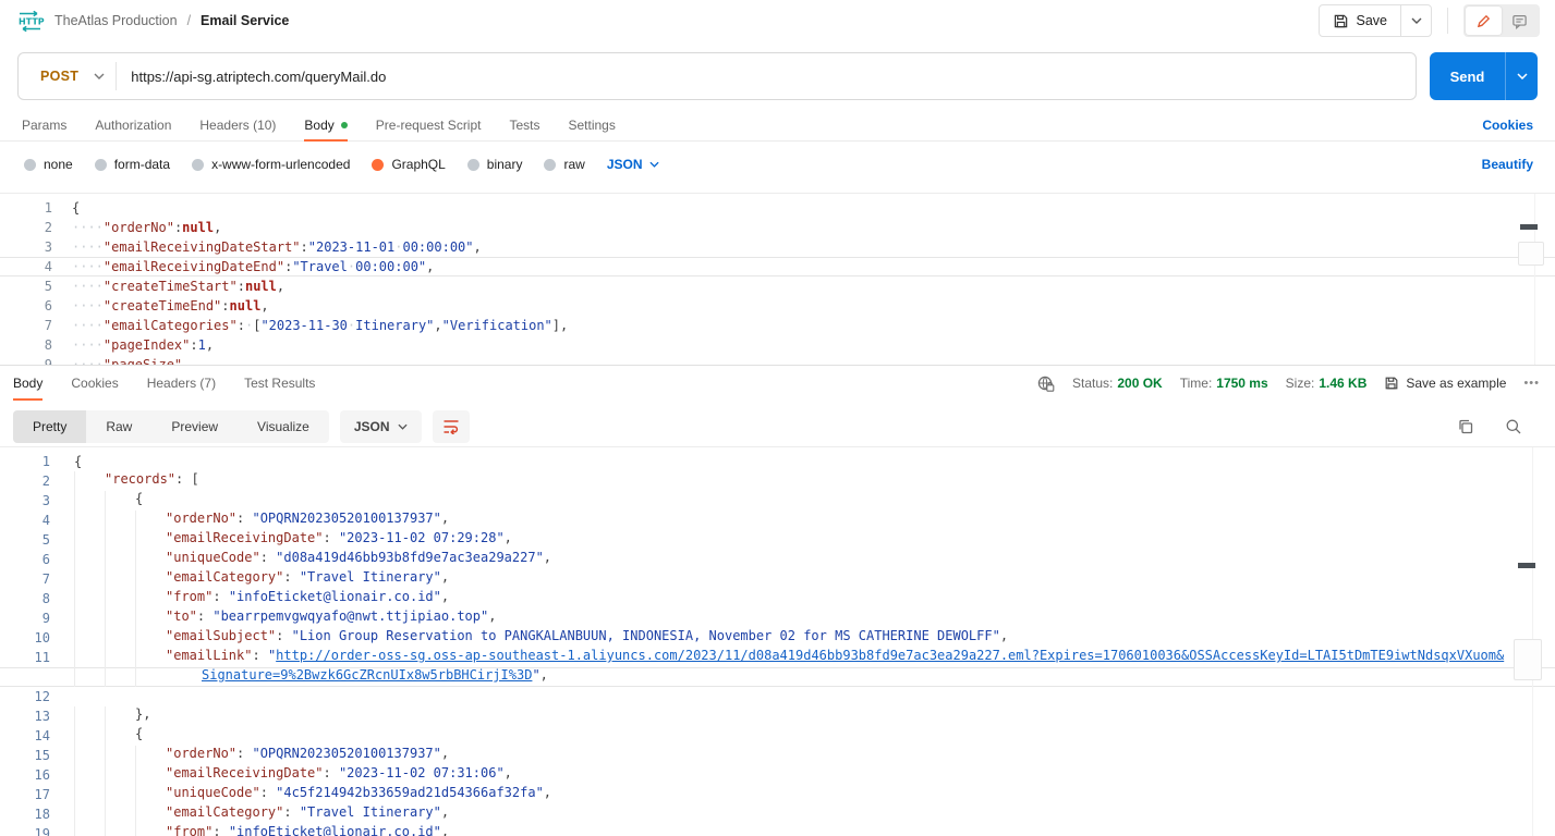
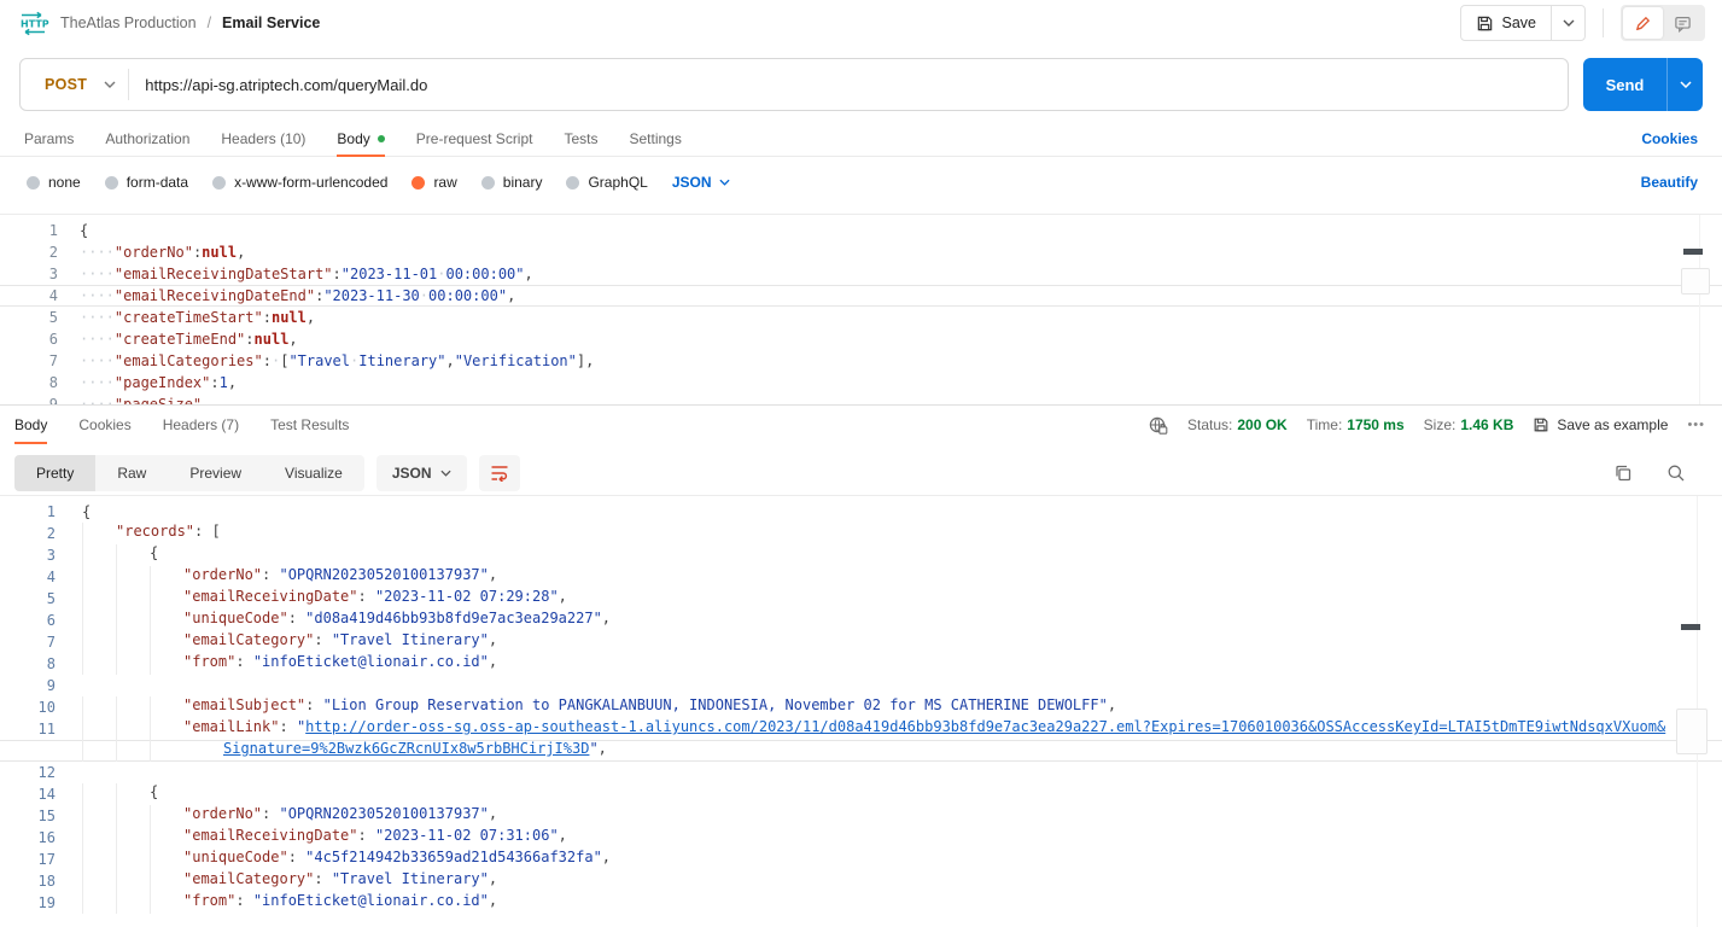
  HTTP
  TheAtlas Production
  /
  Email Service
  Save
  POST
  https://api-sg.atriptech.com/queryMail.do
  Send
  Params
  Authorization
  Headers (10)
  Body
  Pre-request Script
  Tests
  Settings
  Cookies
  none
  form-data
  x-www-form-urlencoded
- GraphQL
+ raw
  binary
- raw
+ GraphQL
  JSON
  Beautify
  1
  {
  2
  ····"orderNo":null,
  3
  ····"emailReceivingDateStart":"2023-11-01·00:00:00",
  4
- ····"emailReceivingDateEnd":"Travel·00:00:00",
+ ····"emailReceivingDateEnd":"2023-11-30·00:00:00",
  5
  ····"createTimeStart":null,
  6
  ····"createTimeEnd":null,
  7
- ····"emailCategories":·["2023-11-30·Itinerary","Verification"],
+ ····"emailCategories":·["Travel·Itinerary","Verification"],
  8
  ····"pageIndex":1,
  Body
  Cookies
  Headers (7)
  Test Results
  Status:
  200 OK
  Time:
  1750 ms
  Size:
  1.46 KB
  Save as example
  •••
  Pretty
  Raw
  Preview
  Visualize
  JSON
  1
  {
  2
  "records": [
  3
  {
  4
  "orderNo": "OPQRN20230520100137937",
  5
  "emailReceivingDate": "2023-11-02 07:29:28",
  6
  "uniqueCode": "d08a419d46bb93b8fd9e7ac3ea29a227",
  7
  "emailCategory": "Travel Itinerary",
  8
  "from": "infoEticket@lionair.co.id",
  9
- "to": "bearrpemvgwqyafo@nwt.ttjipiao.top",
  10
  "emailSubject": "Lion Group Reservation to PANGKALANBUUN, INDONESIA, November 02 for MS CATHERINE DEWOLFF",
  11
  "emailLink": "http://order-oss-sg.oss-ap-southeast-1.aliyuncs.com/2023/11/d08a419d46bb93b8fd9e7ac3ea29a227.eml?Expires=1706010036&OSSAccessKeyId=LTAI5tDmTE9iwtNdsqxVXuom&
  Signature=9%2Bwzk6GcZRcnUIx8w5rbBHCirjI%3D",
  12
- 13
- },
  14
  {
  15
  "orderNo": "OPQRN20230520100137937",
  16
  "emailReceivingDate": "2023-11-02 07:31:06",
  17
  "uniqueCode": "4c5f214942b33659ad21d54366af32fa",
  18
  "emailCategory": "Travel Itinerary",
  19
  "from": "infoEticket@lionair.co.id",
